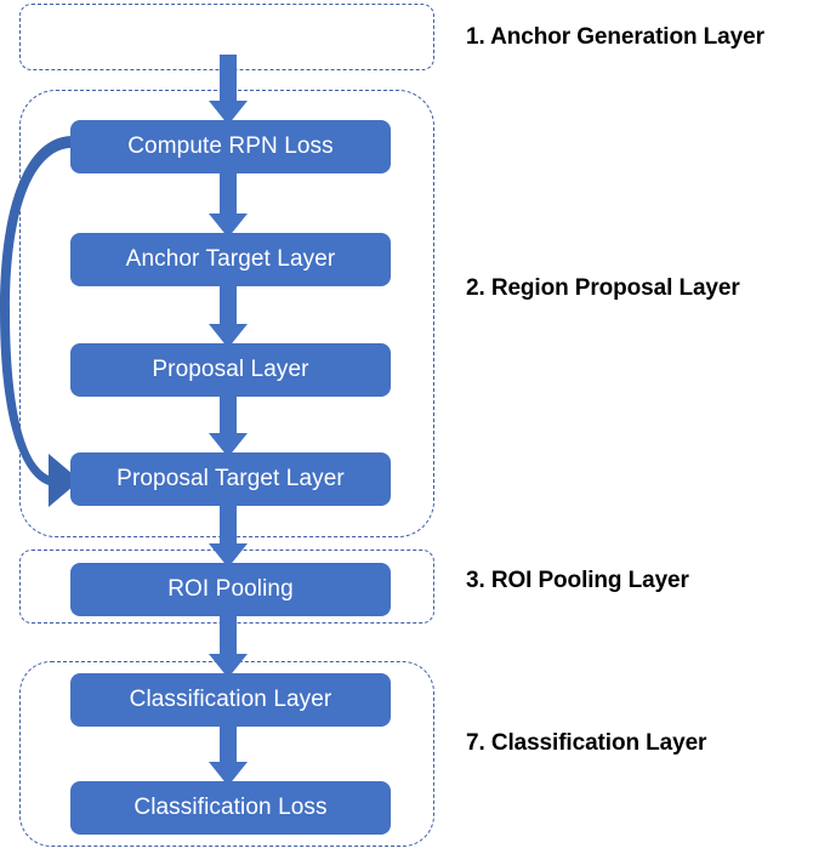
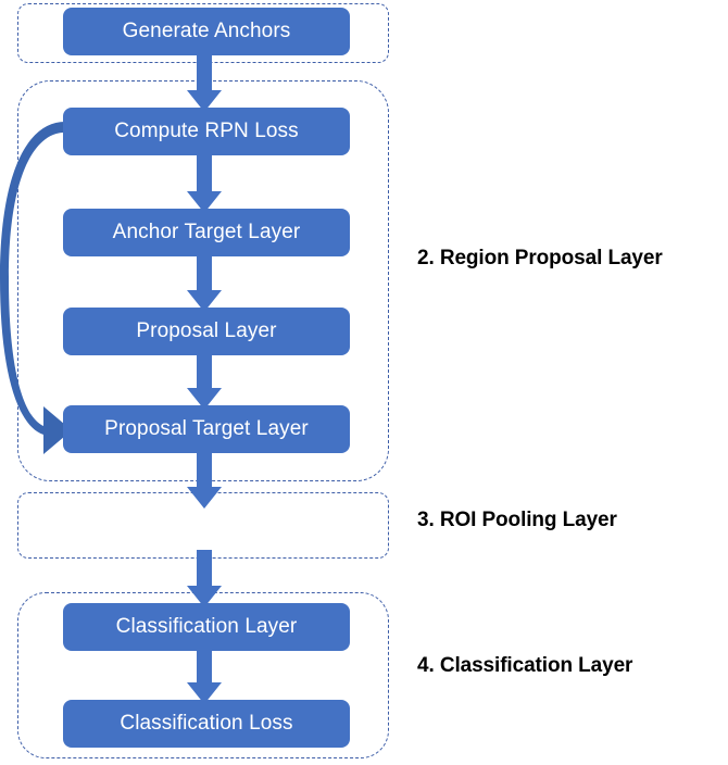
+ Generate Anchors
  Compute RPN Loss
  Anchor Target Layer
  Proposal Layer
  Proposal Target Layer
- ROI Pooling
  Classification Layer
  Classification Loss
- 1. Anchor Generation Layer
  2. Region Proposal Layer
  3. ROI Pooling Layer
- 7. Classification Layer
+ 4. Classification Layer
